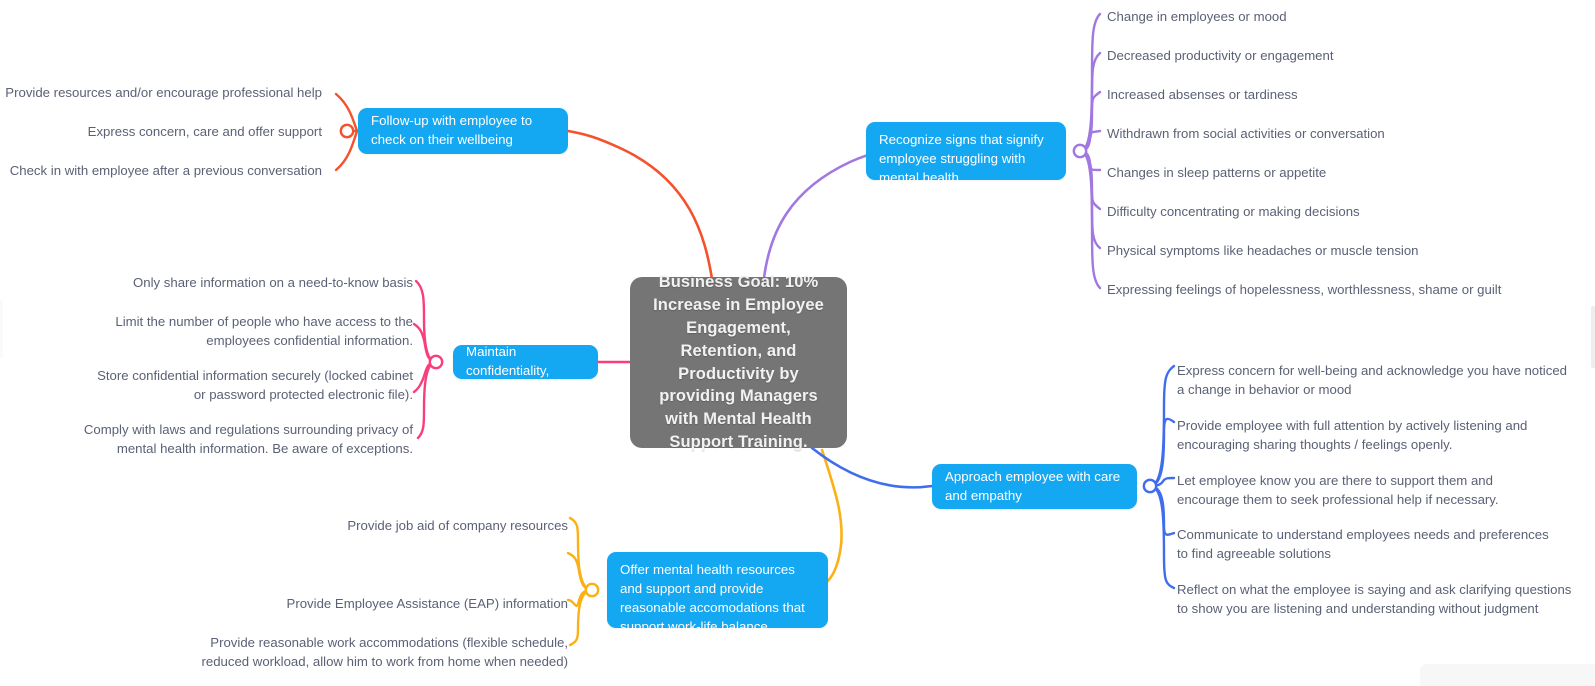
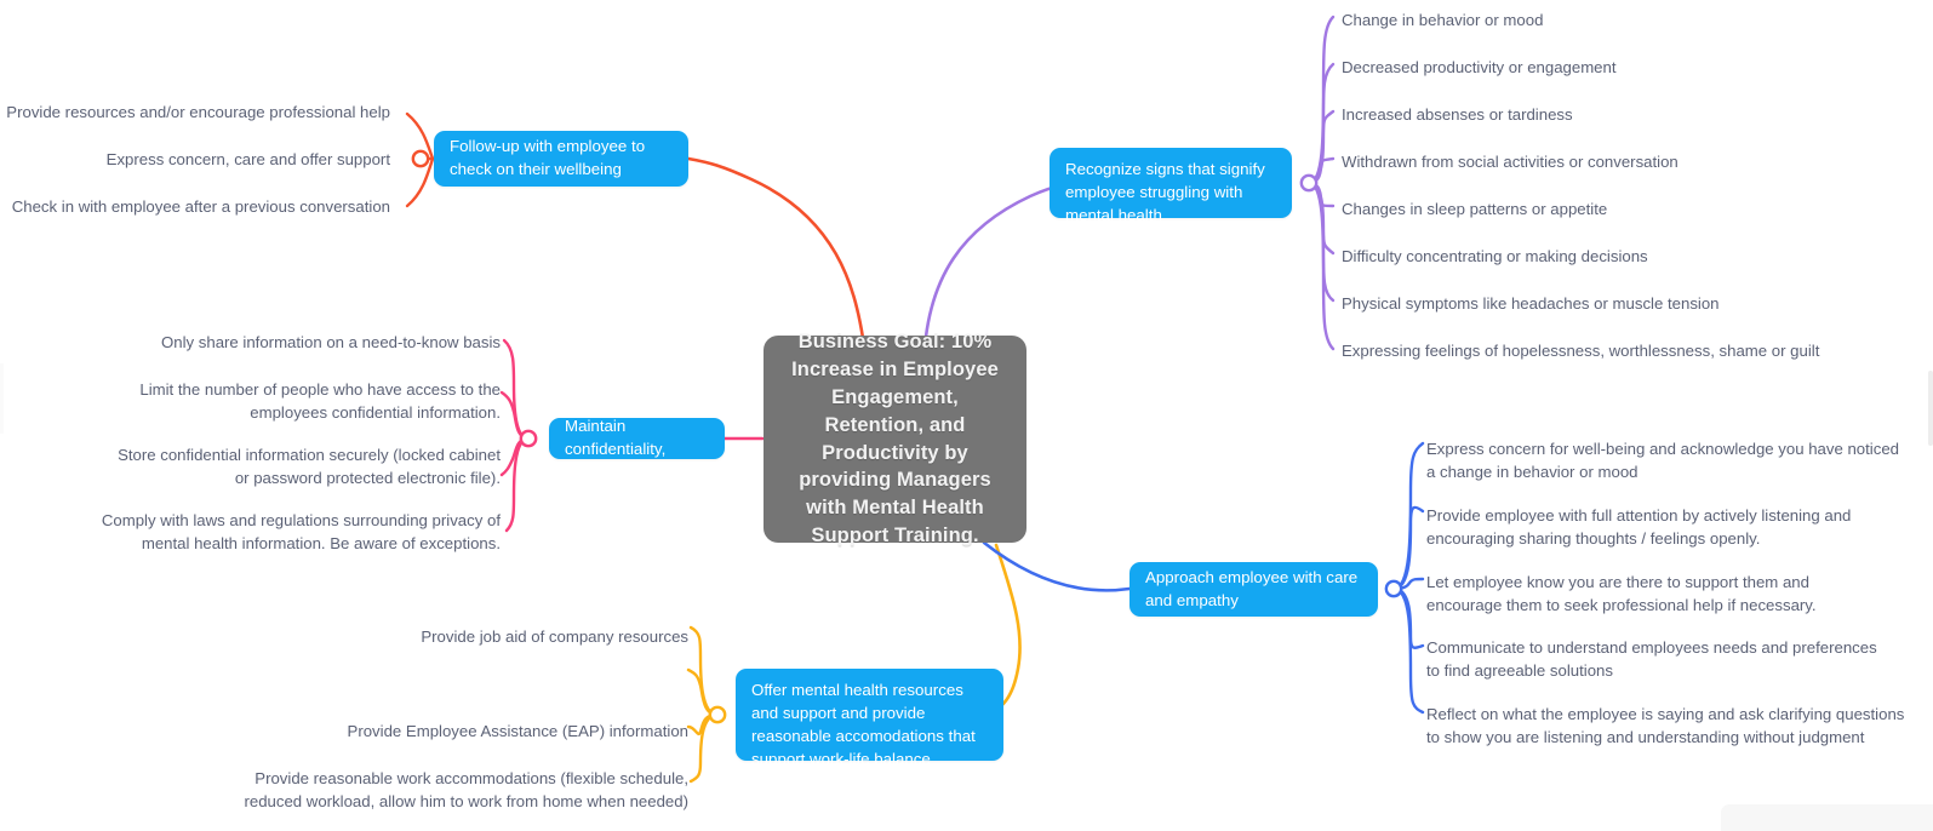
  Business Goal: 10% Increase in Employee Engagement, Retention, and Productivity by providing Managers with Mental Health Support Training.
  Follow-up with employee to check on their wellbeing
  Provide resources and/or encourage professional help
  Express concern, care and offer support
  Check in with employee after a previous conversation
  Maintain confidentiality,
  Only share information on a need-to-know basis
  Limit the number of people who have access to the
  employees confidential information.
  Store confidential information securely (locked cabinet
  or password protected electronic file).
  Comply with laws and regulations surrounding privacy of
  mental health information. Be aware of exceptions.
  Offer mental health resources and support and provide reasonable accomodations that support work-life balance
  Provide job aid of company resources
  Provide Employee Assistance (EAP) information
  Provide reasonable work accommodations (flexible schedule,
  reduced workload, allow him to work from home when needed)
  Recognize signs that signify employee struggling with mental health
- Change in employees or mood
+ Change in behavior or mood
  Decreased productivity or engagement
  Increased absenses or tardiness
  Withdrawn from social activities or conversation
  Changes in sleep patterns or appetite
  Difficulty concentrating or making decisions
  Physical symptoms like headaches or muscle tension
  Expressing feelings of hopelessness, worthlessness, shame or guilt
  Approach employee with care and empathy
  Express concern for well-being and acknowledge you have noticed
  a change in behavior or mood
  Provide employee with full attention by actively listening and
  encouraging sharing thoughts / feelings openly.
  Let employee know you are there to support them and
  encourage them to seek professional help if necessary.
  Communicate to understand employees needs and preferences
  to find agreeable solutions
  Reflect on what the employee is saying and ask clarifying questions
  to show you are listening and understanding without judgment
